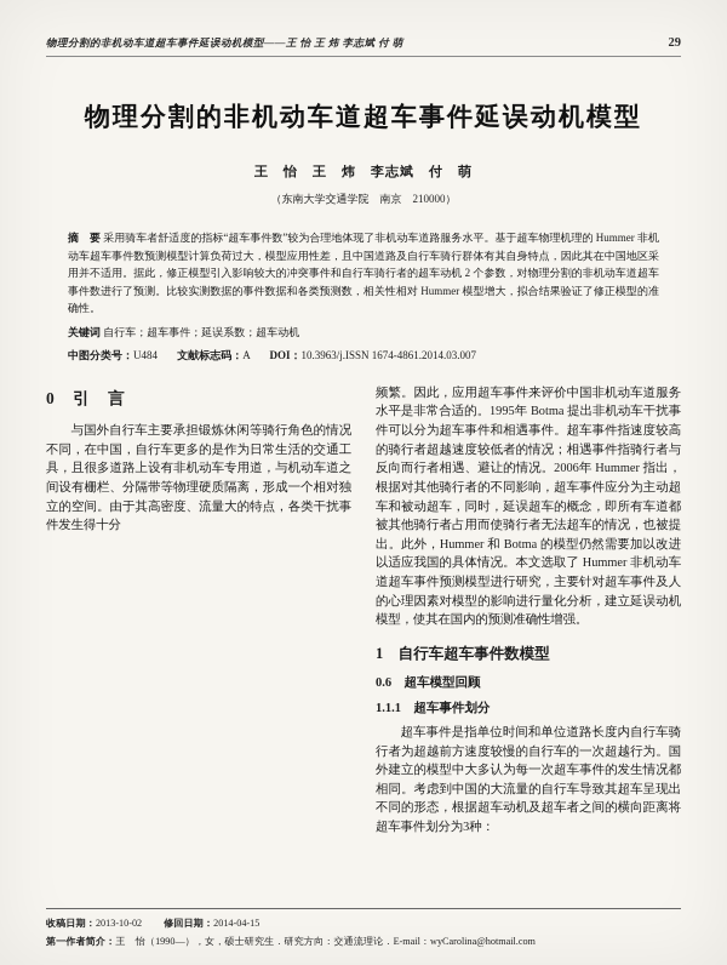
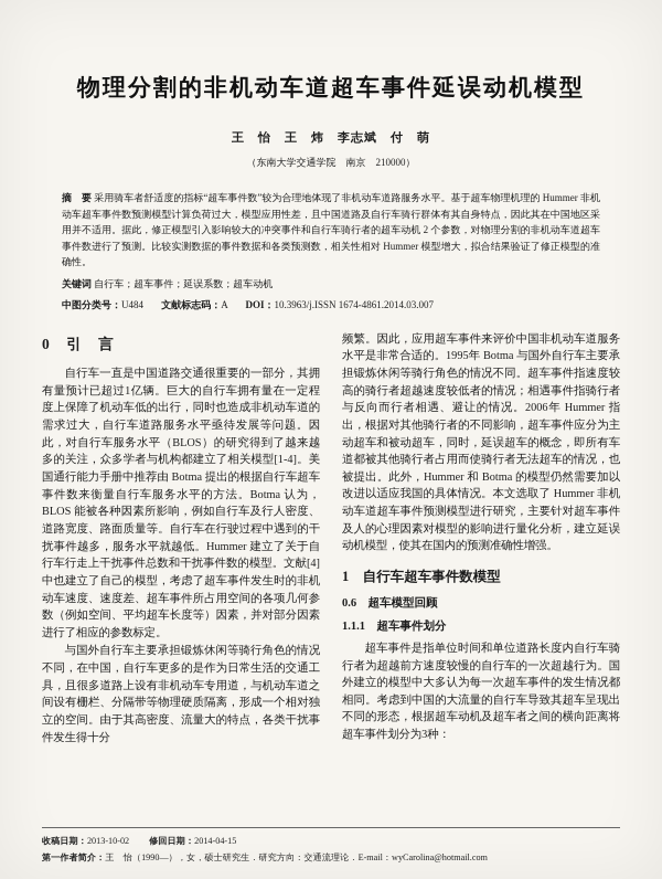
- 物理分割的非机动车道超车事件延误动机模型——王 怡 王 炜 李志斌 付 萌
- 29
  物理分割的非机动车道超车事件延误动机模型
  王 怡 王 炜 李志斌 付 萌
  （东南大学交通学院 南京 210000）
  摘 要 采用骑车者舒适度的指标“超车事件数”较为合理地体现了非机动车道路服务水平。基于超车物理机理的 Hummer 非机动车超车事件数预测模型计算负荷过大，模型应用性差，且中国道路及自行车骑行群体有其自身特点，因此其在中国地区采用并不适用。据此，修正模型引入影响较大的冲突事件和自行车骑行者的超车动机 2 个参数，对物理分割的非机动车道超车事件数进行了预测。比较实测数据的事件数据和各类预测数，相关性相对 Hummer 模型增大，拟合结果验证了修正模型的准确性。
  关键词 自行车；超车事件；延误系数；超车动机
  中图分类号：U484 文献标志码：A DOI：10.3963/j.ISSN 1674-4861.2014.03.007
  0 引 言
+ 自行车一直是中国道路交通很重要的一部分，其拥有量预计已超过1亿辆。巨大的自行车拥有量在一定程度上保障了机动车低的出行，同时也造成非机动车道的需求过大，自行车道路服务水平亟待发展等问题。因此，对自行车服务水平（BLOS）的研究得到了越来越多的关注，众多学者与机构都建立了相关模型[1-4]。美国通行能力手册中推荐由 Botma 提出的根据自行车超车事件数来衡量自行车服务水平的方法。Botma 认为，BLOS 能被各种因素所影响，例如自行车及行人密度、道路宽度、路面质量等。自行车在行驶过程中遇到的干扰事件越多，服务水平就越低。Hummer 建立了关于自行车行走上干扰事件总数和干扰事件数的模型。文献[4]中也建立了自己的模型，考虑了超车事件发生时的非机动车速度、速度差、超车事件所占用空间的各项几何参数（例如空间、平均超车长度等）因素，并对部分因素进行了相应的参数标定。
  与国外自行车主要承担锻炼休闲等骑行角色的情况不同，在中国，自行车更多的是作为日常生活的交通工具，且很多道路上设有非机动车专用道，与机动车道之间设有栅栏、分隔带等物理硬质隔离，形成一个相对独立的空间。由于其高密度、流量大的特点，各类干扰事件发生得十分
- 频繁。因此，应用超车事件来评价中国非机动车道服务水平是非常合适的。1995年 Botma 提出非机动车干扰事件可以分为超车事件和相遇事件。超车事件指速度较高的骑行者超越速度较低者的情况；相遇事件指骑行者与反向而行者相遇、避让的情况。2006年 Hummer 指出，根据对其他骑行者的不同影响，超车事件应分为主动超车和被动超车，同时，延误超车的概念，即所有车道都被其他骑行者占用而使骑行者无法超车的情况，也被提出。此外，Hummer 和 Botma 的模型仍然需要加以改进以适应我国的具体情况。本文选取了 Hummer 非机动车道超车事件预测模型进行研究，主要针对超车事件及人的心理因素对模型的影响进行量化分析，建立延误动机模型，使其在国内的预测准确性增强。
+ 频繁。因此，应用超车事件来评价中国非机动车道服务水平是非常合适的。1995年 Botma 与国外自行车主要承担锻炼休闲等骑行角色的情况不同。超车事件指速度较高的骑行者超越速度较低者的情况；相遇事件指骑行者与反向而行者相遇、避让的情况。2006年 Hummer 指出，根据对其他骑行者的不同影响，超车事件应分为主动超车和被动超车，同时，延误超车的概念，即所有车道都被其他骑行者占用而使骑行者无法超车的情况，也被提出。此外，Hummer 和 Botma 的模型仍然需要加以改进以适应我国的具体情况。本文选取了 Hummer 非机动车道超车事件预测模型进行研究，主要针对超车事件及人的心理因素对模型的影响进行量化分析，建立延误动机模型，使其在国内的预测准确性增强。
  1 自行车超车事件数模型
  0.6 超车模型回顾
  1.1.1 超车事件划分
  超车事件是指单位时间和单位道路长度内自行车骑行者为超越前方速度较慢的自行车的一次超越行为。国外建立的模型中大多认为每一次超车事件的发生情况都相同。考虑到中国的大流量的自行车导致其超车呈现出不同的形态，根据超车动机及超车者之间的横向距离将超车事件划分为3种：
  收稿日期：2013-10-02 修回日期：2014-04-15
  第一作者简介：王 怡（1990—），女，硕士研究生．研究方向：交通流理论．E-mail：wyCarolina@hotmail.com
